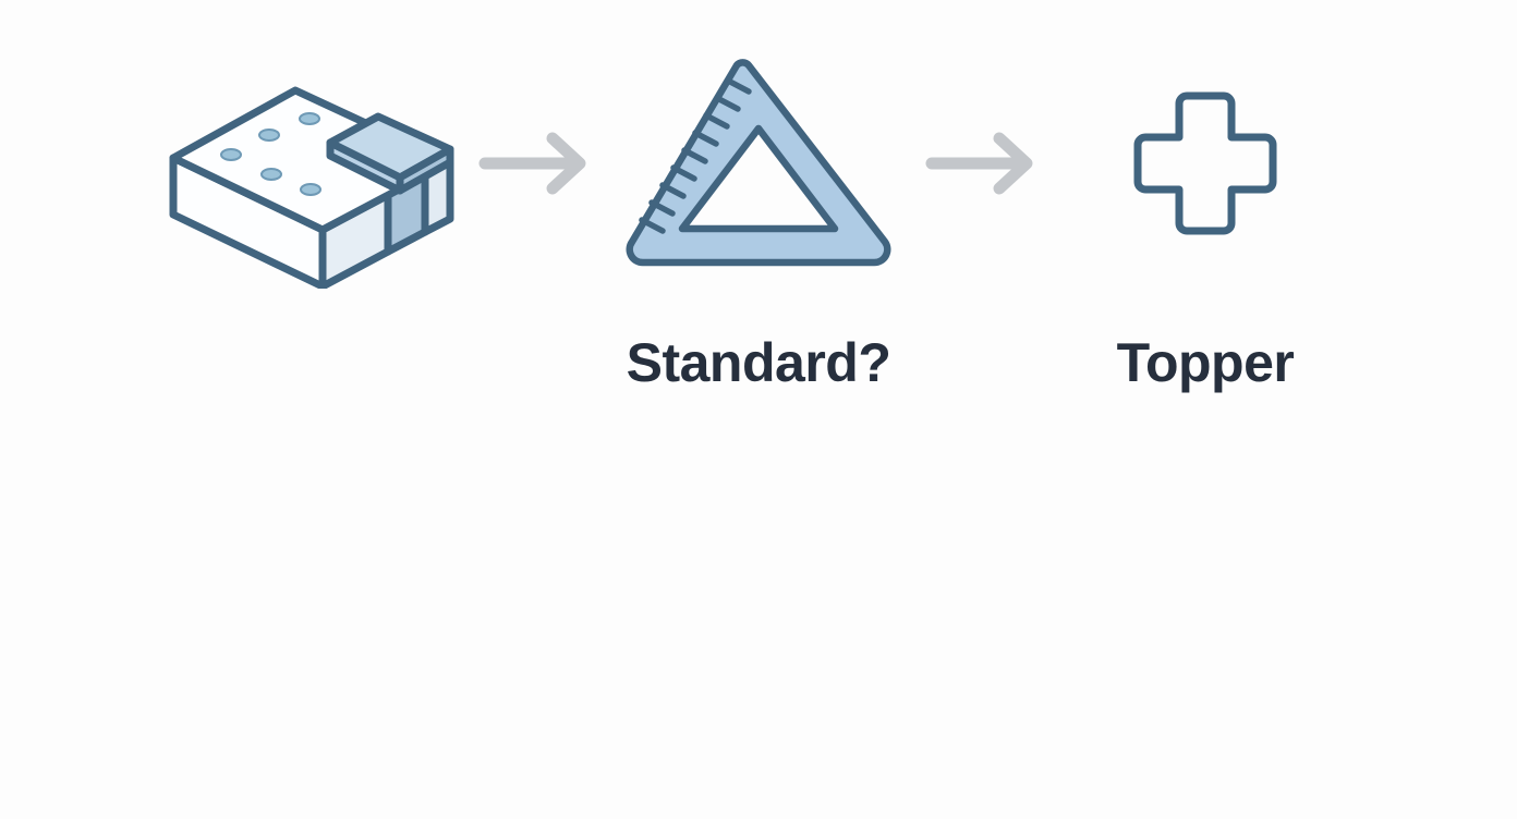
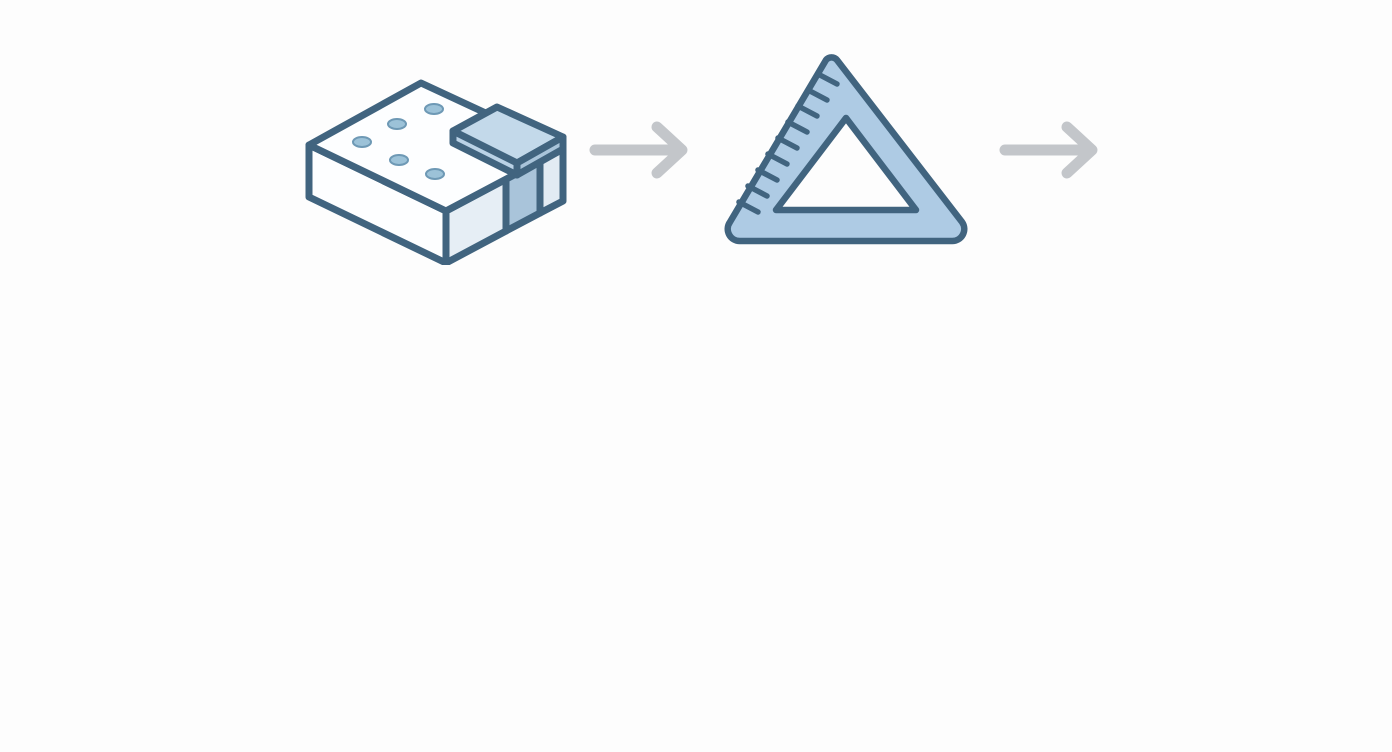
- Standard?
- Topper
